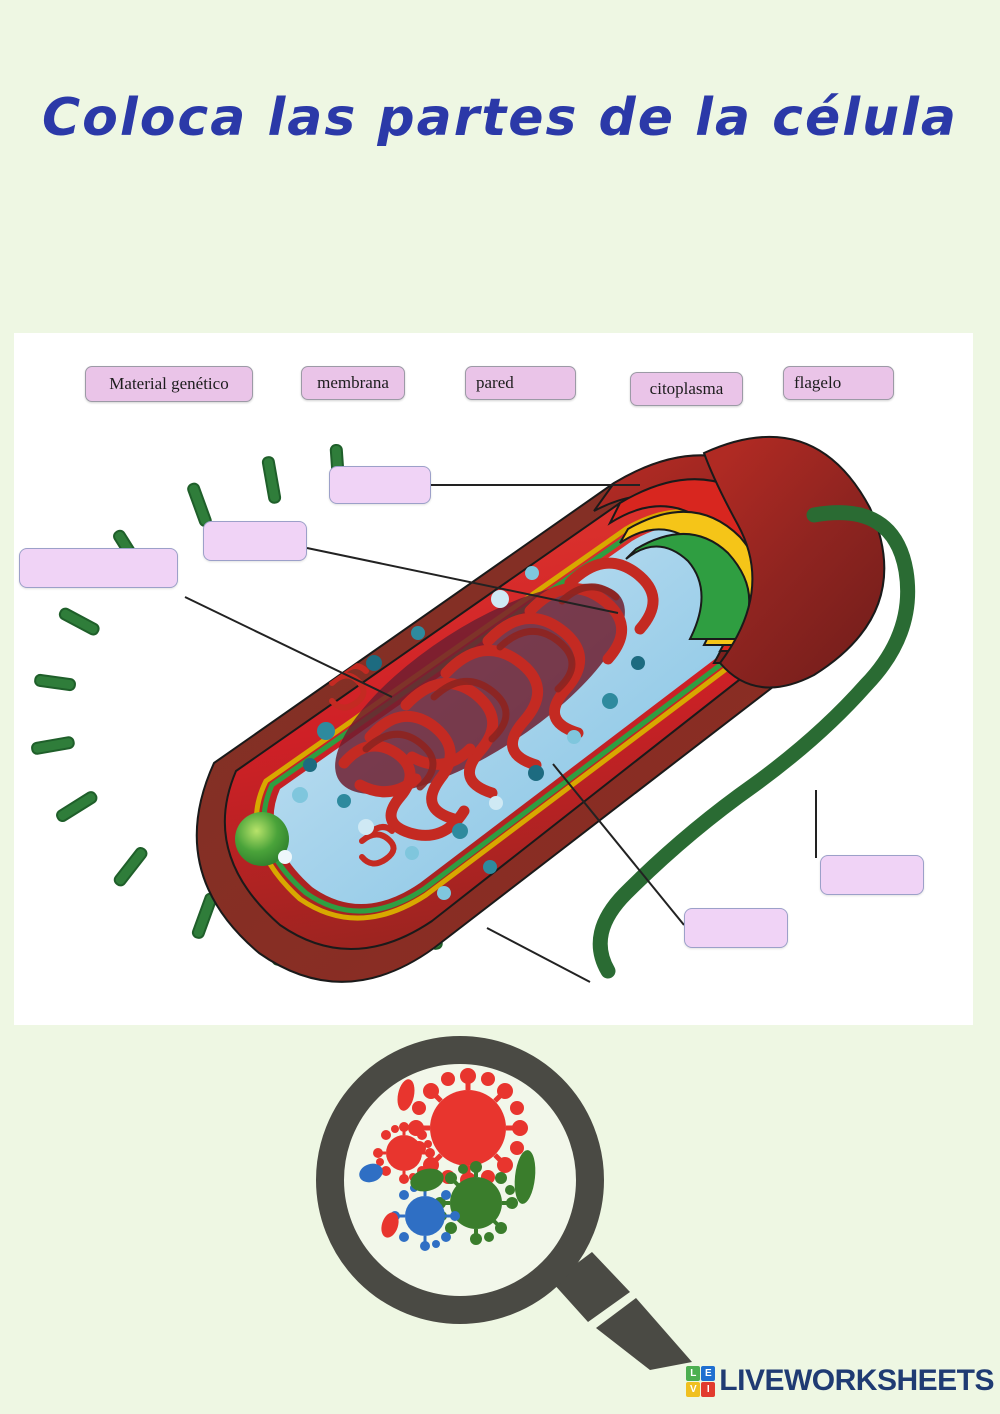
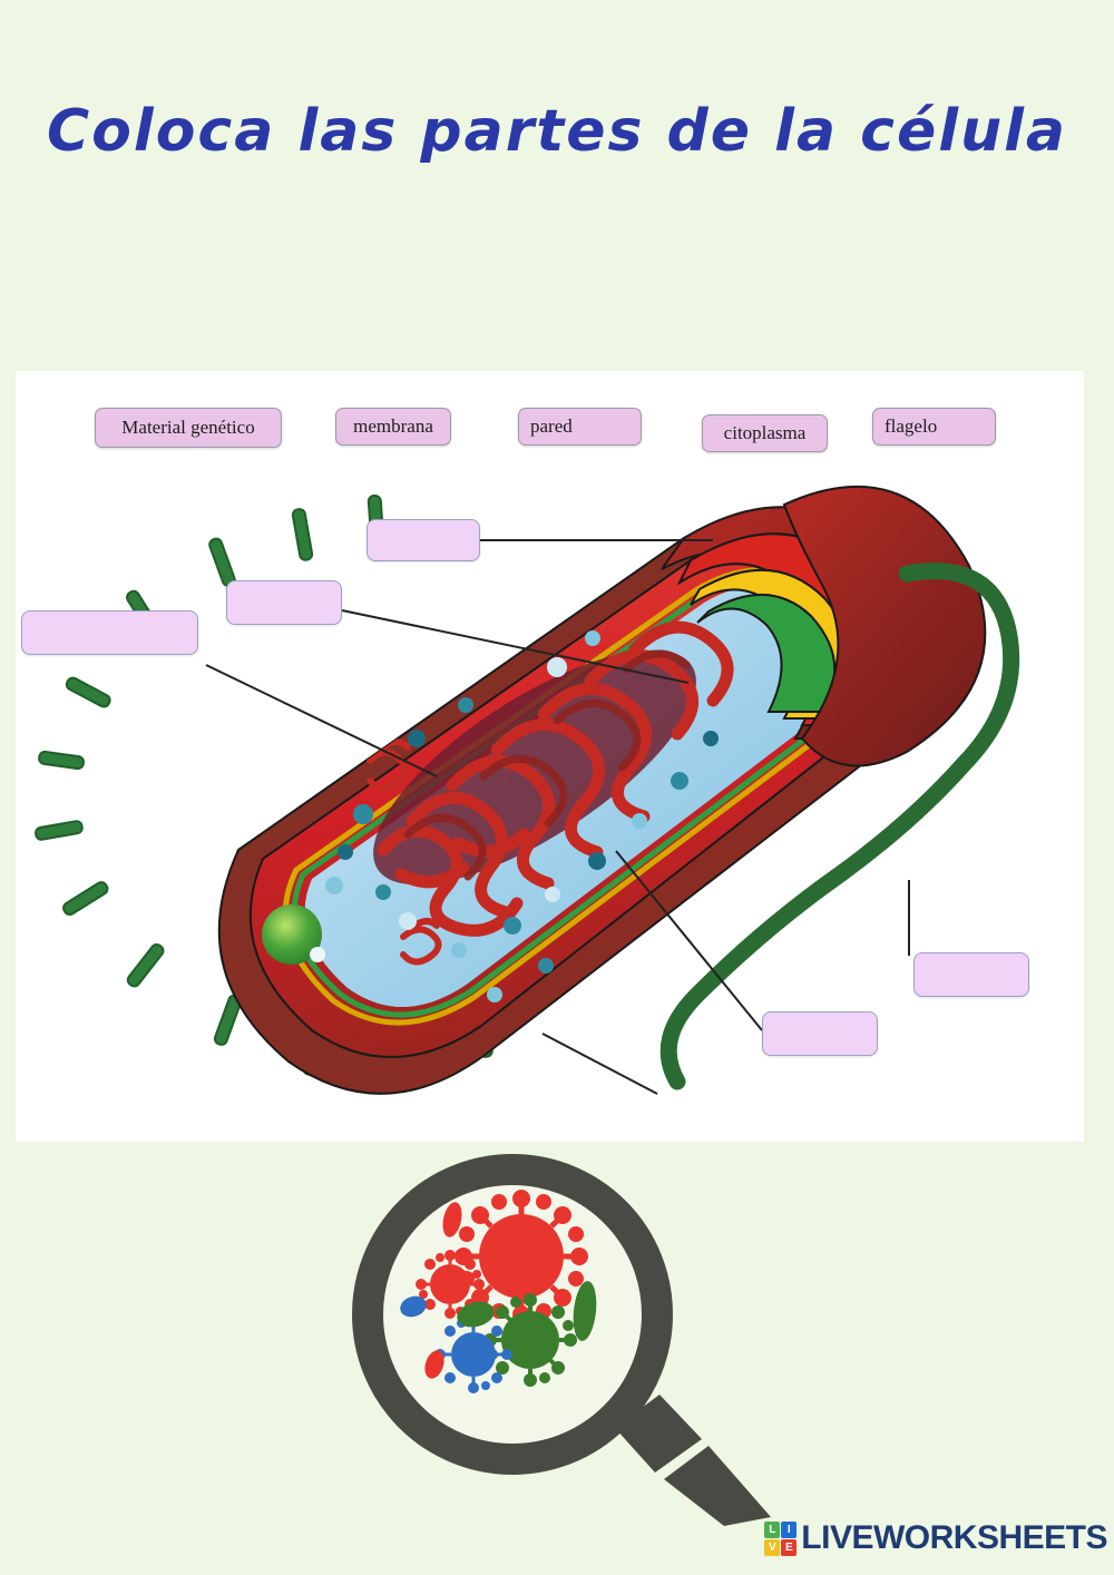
  Coloca las partes de la célula
  Material genético
  membrana
  pared
  citoplasma
  flagelo
  L
- E
+ I
  V
- I
+ E
  LIVEWORKSHEETS
